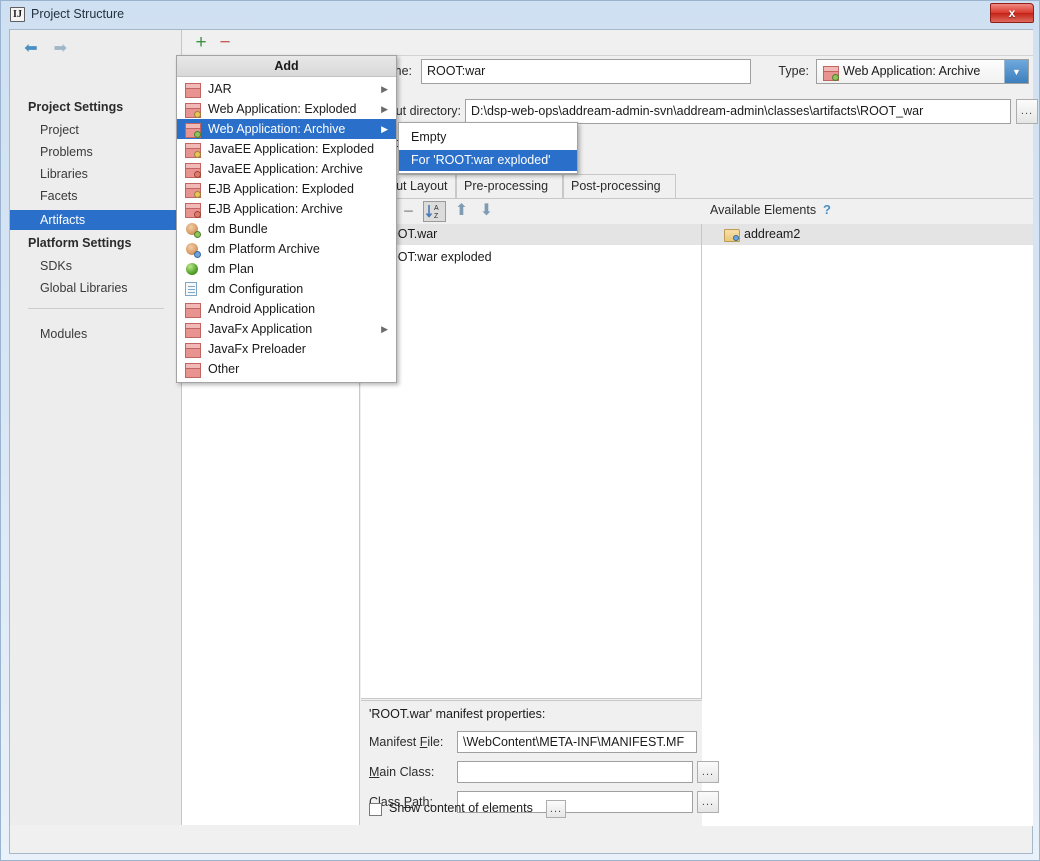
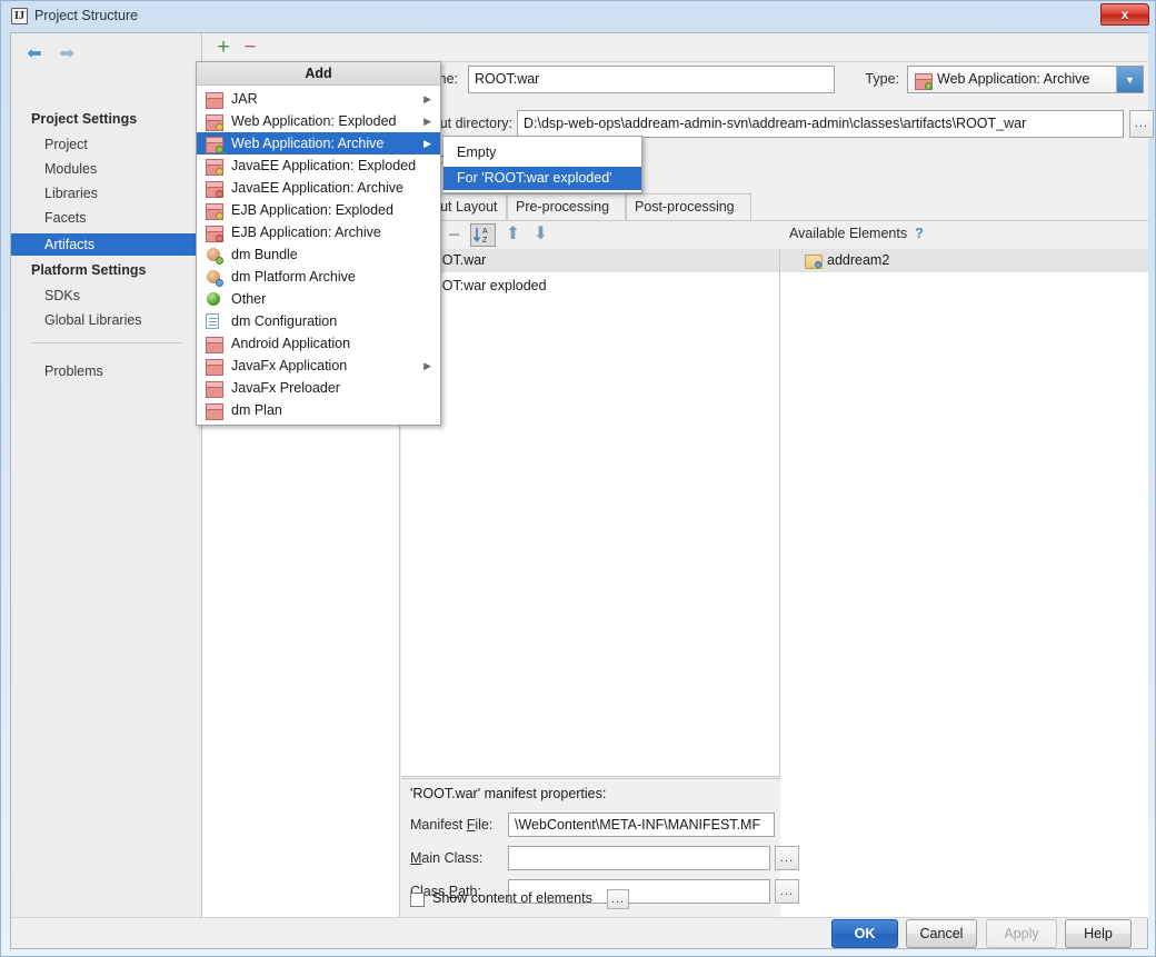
  IJ
  Project Structure
  x
  ⬅ ➡
  Project Settings
  Platform Settings
  Project
- Problems
+ Modules
  Libraries
  Facets
  Artifacts
  SDKs
  Global Libraries
- Modules
+ Problems
  +
  −
  ROOT:war
  Type:
  Web Application: Archive
  ▼
  ut directory:
  D:\dsp-web-ops\addream-admin-svn\addream-admin\classes\artifacts\ROOT_war
  ...
  Pre-processing
  Post-processing
  −
  ⬆
  ⬇
  Available Elements
  ?
  OT.war
  OT:war exploded
  addream2
  'ROOT.war' manifest properties:
  Manifest File:
  \WebContent\META-INF\MANIFEST.MF
  Main Class:
  ...
  Class Path:
  ...
  Show content of elements
  ...
+ OK
+ Cancel
+ Apply
+ Help
  Add
  JAR
  ▶
  Web Application: Exploded
  ▶
  Web Application: Archive
  ▶
  JavaEE Application: Exploded
  JavaEE Application: Archive
  EJB Application: Exploded
  EJB Application: Archive
  dm Bundle
  dm Platform Archive
- dm Plan
+ Other
  dm Configuration
  Android Application
  JavaFx Application
  ▶
  JavaFx Preloader
- Other
+ dm Plan
  Empty
  For 'ROOT:war exploded'
